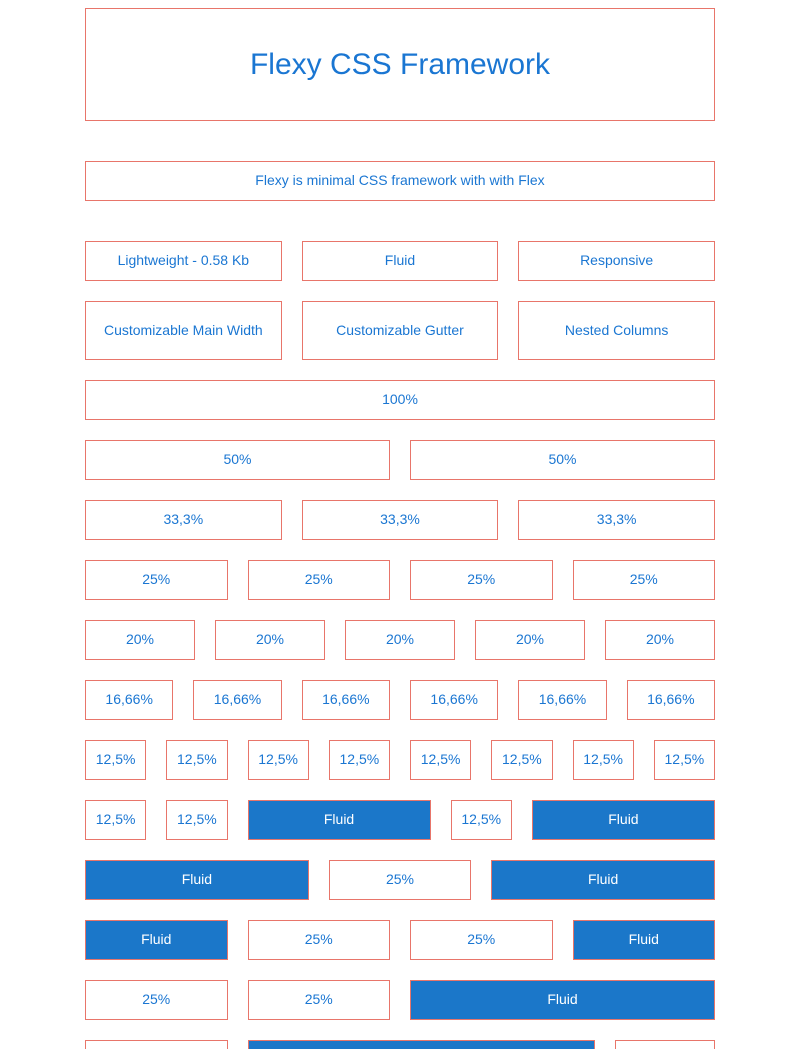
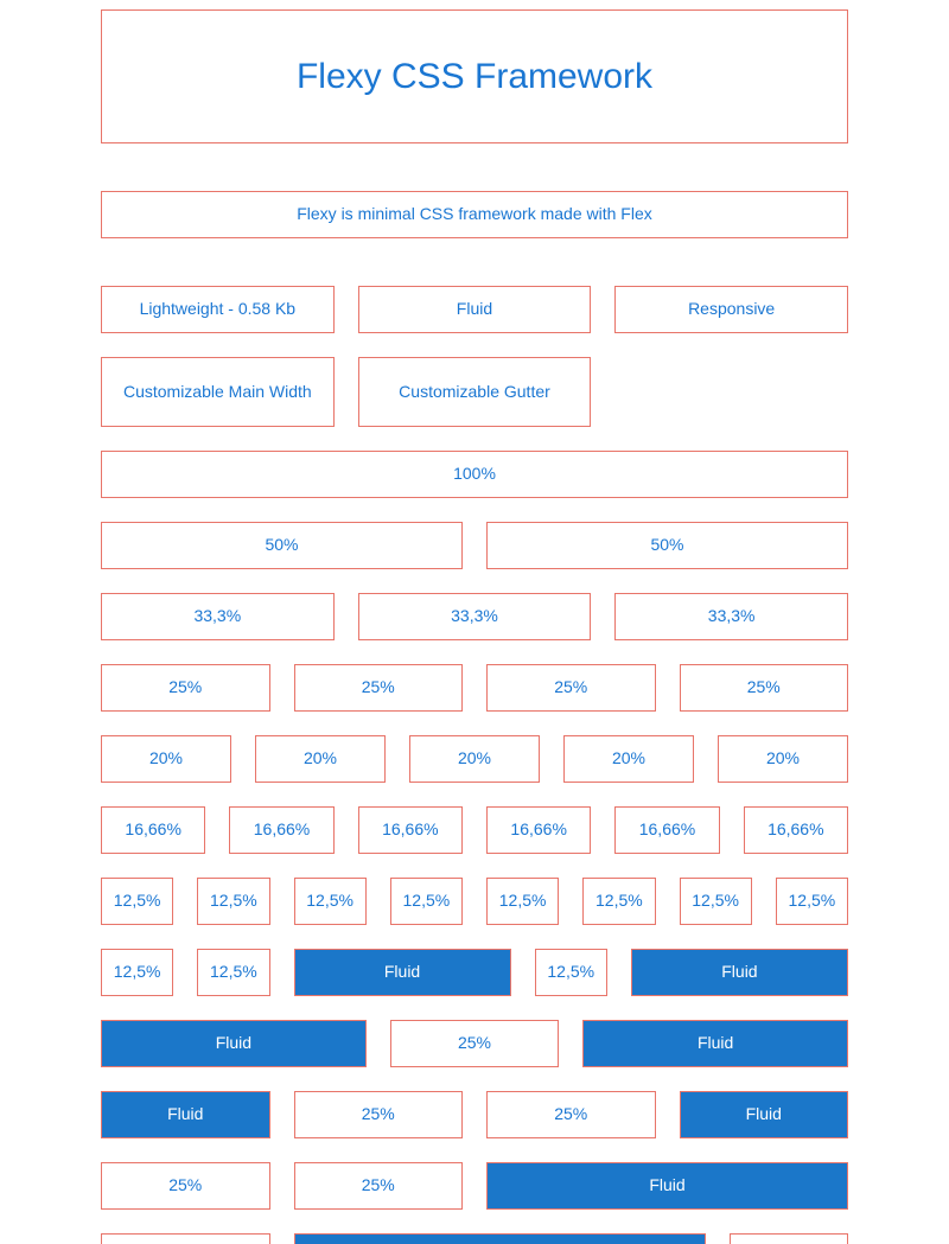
  Flexy CSS Framework
- Flexy is minimal CSS framework with with Flex
+ Flexy is minimal CSS framework made with Flex
  Lightweight - 0.58 Kb
  Fluid
  Responsive
  Customizable Main Width
  Customizable Gutter
- Nested Columns
  100%
  50%
  50%
  33,3%
  33,3%
  33,3%
  25%
  25%
  25%
  25%
  20%
  20%
  20%
  20%
  20%
  16,66%
  16,66%
  16,66%
  16,66%
  16,66%
  16,66%
  12,5%
  12,5%
  12,5%
  12,5%
  12,5%
  12,5%
  12,5%
  12,5%
  12,5%
  12,5%
  Fluid
  12,5%
  Fluid
  Fluid
  25%
  Fluid
  Fluid
  25%
  25%
  Fluid
  25%
  25%
  Fluid
